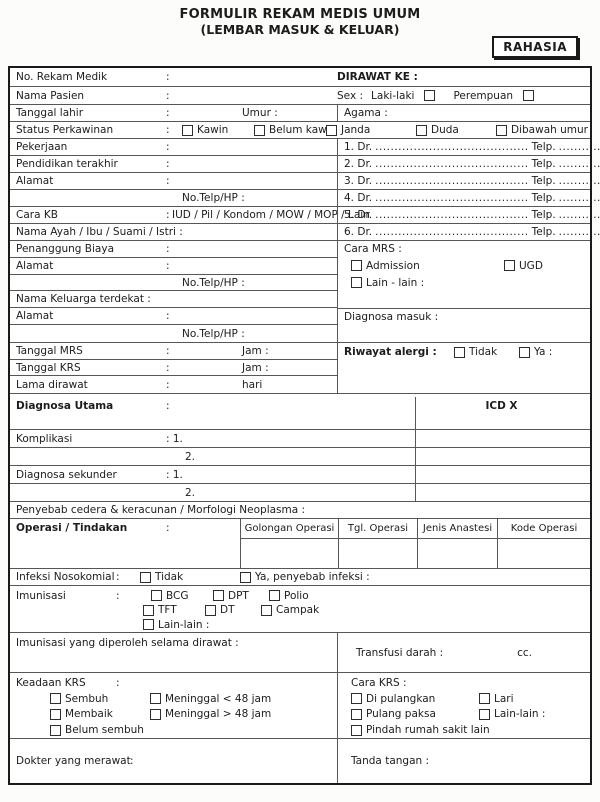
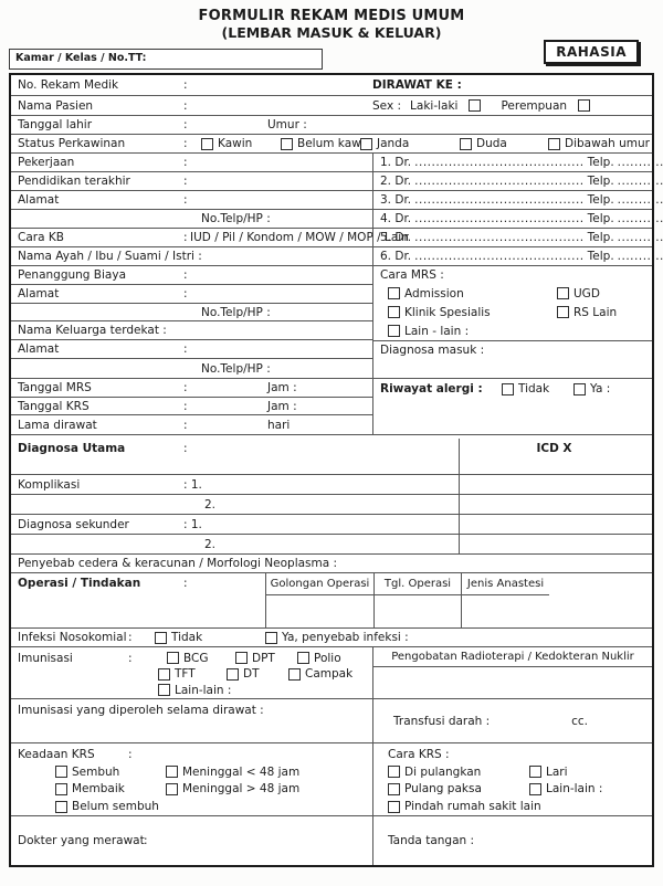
  FORMULIR REKAM MEDIS UMUM
  (LEMBAR MASUK & KELUAR)
+ Kamar / Kelas / No.TT:
  RAHASIA
  No. Rekam Medik
  :
  DIRAWAT KE :
  Nama Pasien
  :
  Sex :
  Laki-laki
  Perempuan
  Tanggal lahir
  :
  Umur :
- Agama :
  Status Perkawinan
  :
  Kawin
  Belum kaw
  Janda
  Duda
  Dibawah umur
  Pekerjaan
  :
  1. Dr.
  ........................................
  Telp.
  Pendidikan terakhir
  :
  2. Dr.
  ........................................
  Telp.
  Alamat
  :
  3. Dr.
  ........................................
  Telp.
  No.Telp/HP :
  4. Dr.
  ........................................
  Telp.
  Cara KB
  :
  IUD / Pil / Kondom / MOW / MOP / Lain
  5. Dr.
  ........................................
  Telp.
  Nama Ayah / Ibu / Suami / Istri :
  6. Dr.
  ........................................
  Telp.
  Penanggung Biaya
  :
  Alamat
  :
  No.Telp/HP :
  Nama Keluarga terdekat :
  Alamat
  :
  No.Telp/HP :
  Cara MRS :
  Admission
  UGD
+ Klinik Spesialis
+ RS Lain
  Lain - lain :
  Diagnosa masuk :
  Tanggal MRS
  :
  Jam :
  Tanggal KRS
  :
  Jam :
  Lama dirawat
  :
  hari
  Riwayat alergi :
  Tidak
  Ya :
  Diagnosa Utama
  :
  ICD X
  Komplikasi
  : 1.
  2.
  Diagnosa sekunder
  : 1.
  2.
  Penyebab cedera & keracunan / Morfologi Neoplasma :
  Operasi / Tindakan
  :
  Golongan Operasi
  Tgl. Operasi
  Jenis Anastesi
- Kode Operasi
  Infeksi Nosokomial
  :
  Tidak
  Ya, penyebab infeksi :
  Imunisasi
  :
  BCG
  DPT
  Polio
  TFT
  DT
  Campak
  Lain-lain :
+ Pengobatan Radioterapi / Kedokteran Nuklir
  Imunisasi yang diperoleh selama dirawat :
  Transfusi darah :
  cc.
  Keadaan KRS
  :
  Sembuh
  Meninggal < 48 jam
  Membaik
  Meninggal > 48 jam
  Belum sembuh
  Cara KRS :
  Di pulangkan
  Lari
  Pulang paksa
  Lain-lain :
  Pindah rumah sakit lain
  Dokter yang merawat
  :
  Tanda tangan :
